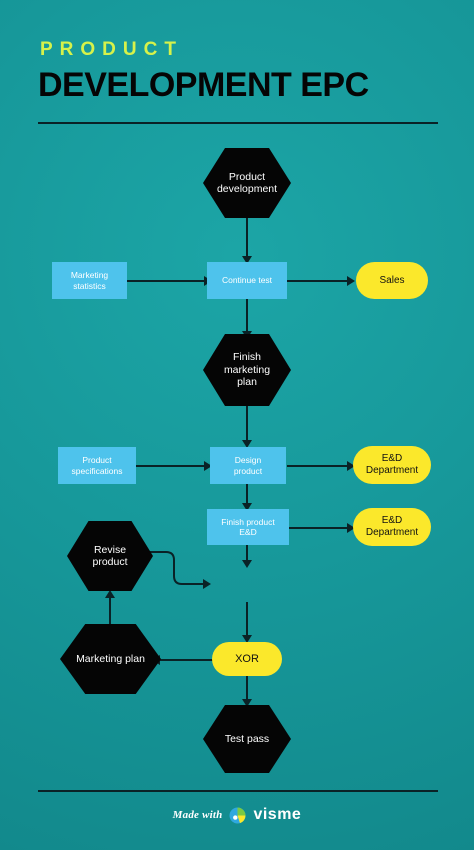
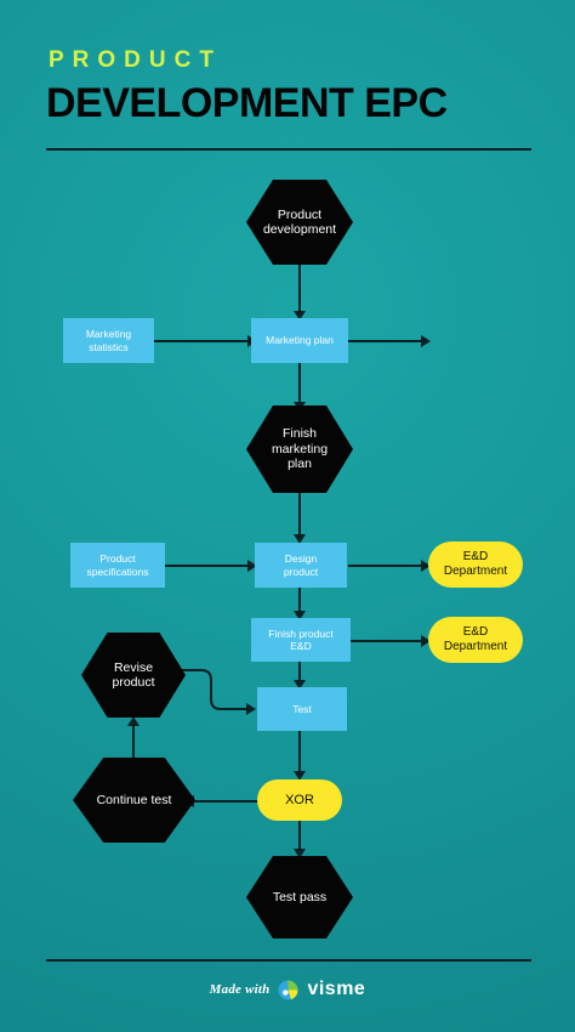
  PRODUCT
  DEVELOPMENT EPC
  Product
  development
  Marketing
  statistics
- Continue test
+ Marketing plan
- Sales
  Finish
  marketing
  plan
  Product
  specifications
  Design
  product
  E&D
  Department
  Finish product
  E&D
  E&D
  Department
  Revise
  product
+ Test
- Marketing plan
+ Continue test
  XOR
  Test pass
  Made with
  visme
